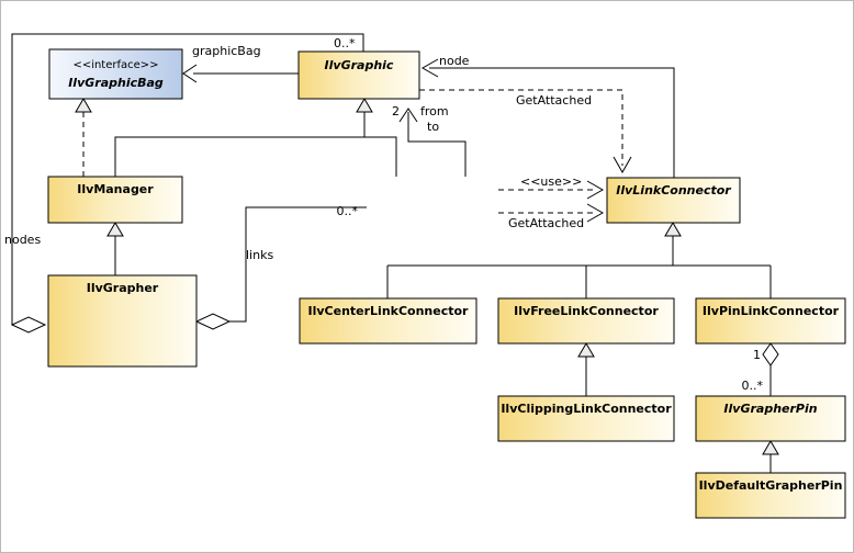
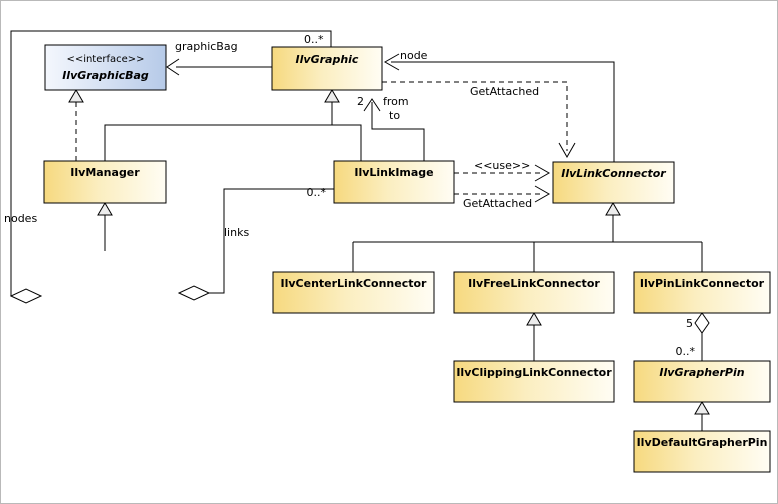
  <<interface>>
  IlvGraphicBag
  IlvGraphic
  IlvManager
+ IlvLinkImage
  IlvLinkConnector
- IlvGrapher
  IlvCenterLinkConnector
  IlvFreeLinkConnector
  IlvPinLinkConnector
  IlvClippingLinkConnector
  IlvGrapherPin
  IlvDefaultGrapherPin
  graphicBag
  0..*
  node
  GetAttached
  GetAttached
  <<use>>
  from
  to
  2
  nodes
  links
  0..*
- 1
+ 5
  0..*
